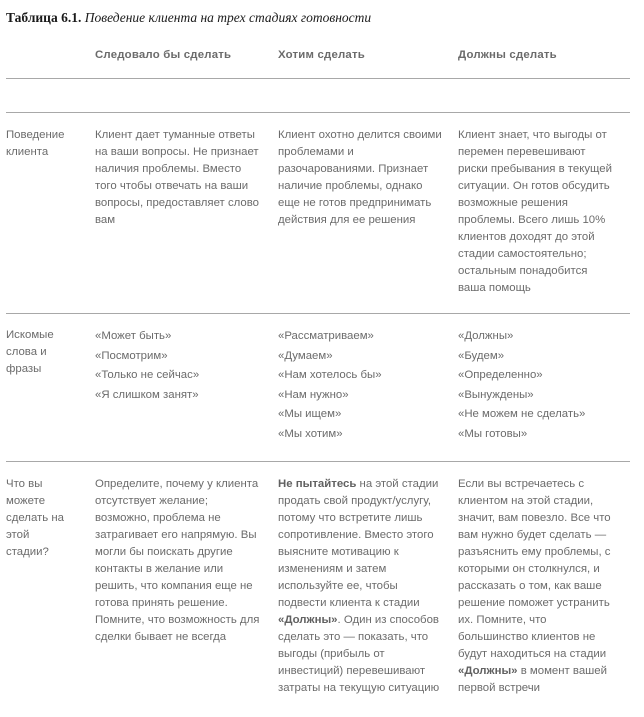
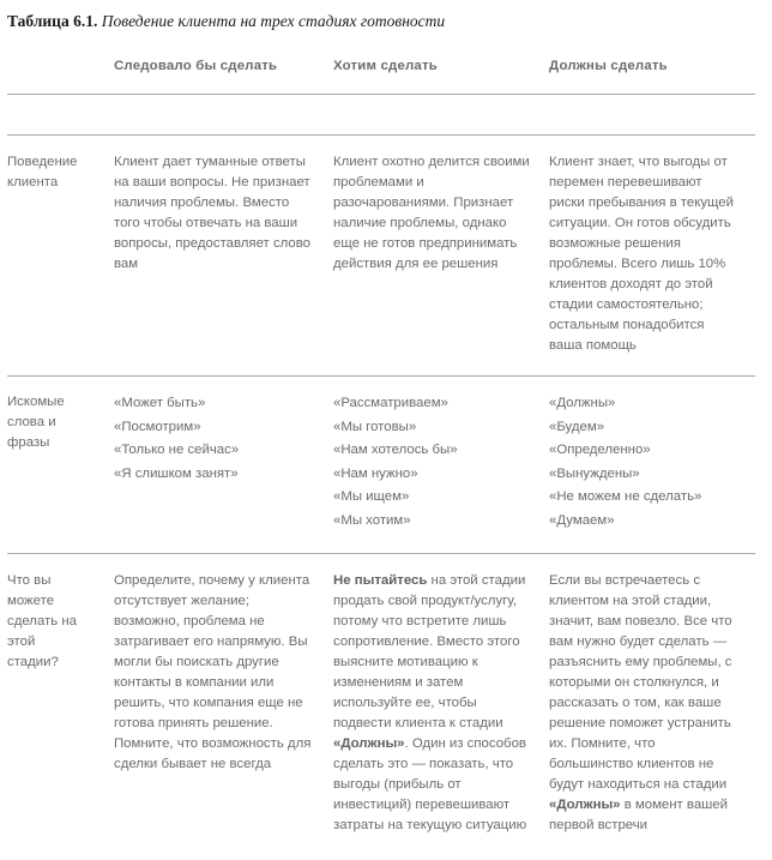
  Таблица 6.1. Поведение клиента на трех стадиях готовности
  Следовало бы сделать
  Хотим сделать
  Должны сделать
  Поведение клиента
  Клиент дает туманные ответы на ваши вопросы. Не признает наличия проблемы. Вместо того чтобы отвечать на ваши вопросы, предоставляет слово вам
  Клиент охотно делится своими проблемами и разочарованиями. Признает наличие проблемы, однако еще не готов предпринимать действия для ее решения
  Клиент знает, что выгоды от перемен перевешивают риски пребывания в текущей ситуации. Он готов обсудить возможные решения проблемы. Всего лишь 10% клиентов доходят до этой стадии самостоятельно; остальным понадобится ваша помощь
  Искомые слова и фразы
  «Может быть»
  «Посмотрим»
  «Только не сейчас»
  «Я слишком занят»
  «Рассматриваем»
- «Думаем»
+ «Мы готовы»
  «Нам хотелось бы»
  «Нам нужно»
  «Мы ищем»
  «Мы хотим»
  «Должны»
  «Будем»
  «Определенно»
  «Вынуждены»
  «Не можем не сделать»
- «Мы готовы»
+ «Думаем»
  Что вы можете сделать на этой стадии?
- Определите, почему у клиента отсутствует желание; возможно, проблема не затрагивает его напрямую. Вы могли бы поискать другие контакты в желание или решить, что компания еще не готова принять решение. Помните, что возможность для сделки бывает не всегда
+ Определите, почему у клиента отсутствует желание; возможно, проблема не затрагивает его напрямую. Вы могли бы поискать другие контакты в компании или решить, что компания еще не готова принять решение. Помните, что возможность для сделки бывает не всегда
  Не пытайтесь на этой стадии продать свой продукт/услугу, потому что встретите лишь сопротивление. Вместо этого выясните мотивацию к изменениям и затем используйте ее, чтобы подвести клиента к стадии «Должны». Один из способов сделать это — показать, что выгоды (прибыль от инвестиций) перевешивают затраты на текущую ситуацию
  Если вы встречаетесь с клиентом на этой стадии, значит, вам повезло. Все что вам нужно будет сделать — разъяснить ему проблемы, с которыми он столкнулся, и рассказать о том, как ваше решение поможет устранить их. Помните, что большинство клиентов не будут находиться на стадии «Должны» в момент вашей первой встречи
